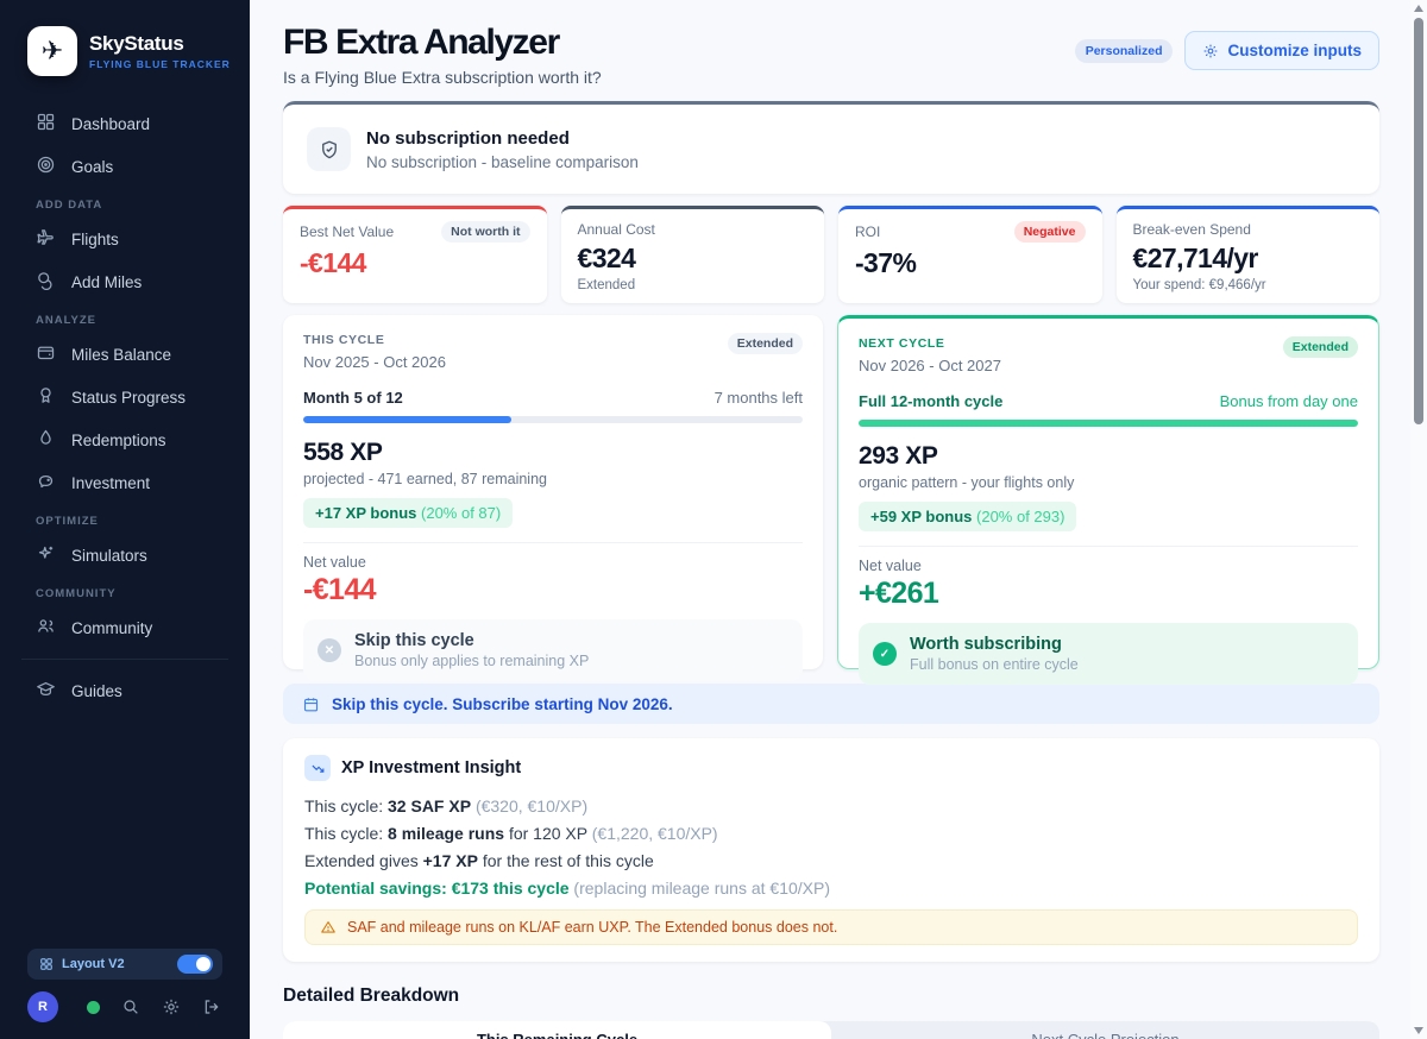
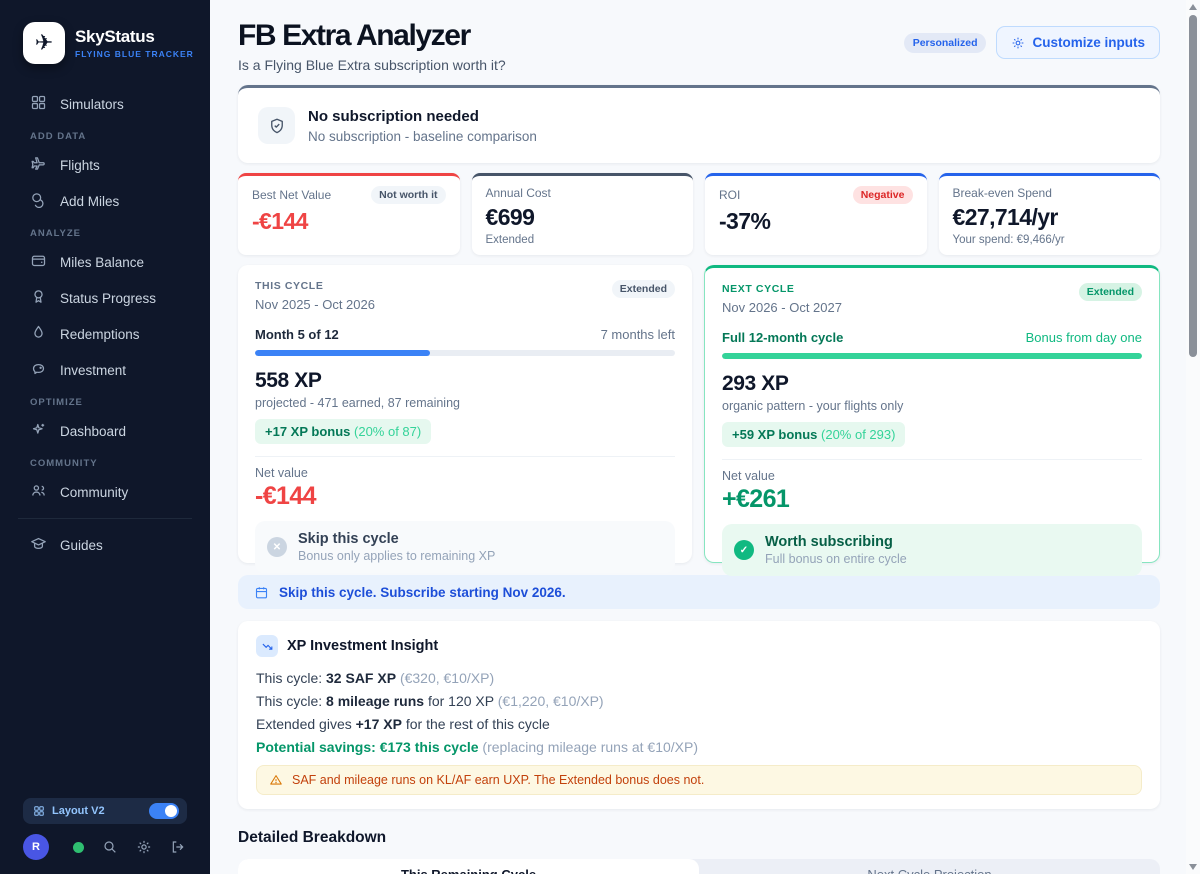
  ✈
  SkyStatus
  FLYING BLUE TRACKER
- Dashboard
+ Simulators
- Goals
  ADD DATA
  Flights
  Add Miles
  ANALYZE
  Miles Balance
  Status Progress
  Redemptions
  Investment
  OPTIMIZE
- Simulators
+ Dashboard
  COMMUNITY
  Community
  Guides
  Layout V2
  R
  FB Extra Analyzer
  Is a Flying Blue Extra subscription worth it?
  Personalized
  Customize inputs
  No subscription needed
  No subscription - baseline comparison
  Best Net Value
  Not worth it
  -€144
  Annual Cost
- €324
+ €699
  Extended
  ROI
  Negative
  -37%
  Break-even Spend
  €27,714/yr
  Your spend: €9,466/yr
  THIS CYCLE
  Nov 2025 - Oct 2026
  Extended
  Month 5 of 12
  7 months left
  558 XP
  projected - 471 earned, 87 remaining
  +17 XP bonus (20% of 87)
  Net value
  -€144
  ✕
  Skip this cycle
  Bonus only applies to remaining XP
  NEXT CYCLE
  Nov 2026 - Oct 2027
  Extended
  Full 12-month cycle
  Bonus from day one
  293 XP
  organic pattern - your flights only
  +59 XP bonus (20% of 293)
  Net value
  +€261
  ✓
  Worth subscribing
  Full bonus on entire cycle
  Skip this cycle. Subscribe starting Nov 2026.
  XP Investment Insight
  This cycle: 32 SAF XP (€320, €10/XP)
  This cycle: 8 mileage runs for 120 XP (€1,220, €10/XP)
  Extended gives +17 XP for the rest of this cycle
  Potential savings: €173 this cycle (replacing mileage runs at €10/XP)
  SAF and mileage runs on KL/AF earn UXP. The Extended bonus does not.
  Detailed Breakdown
